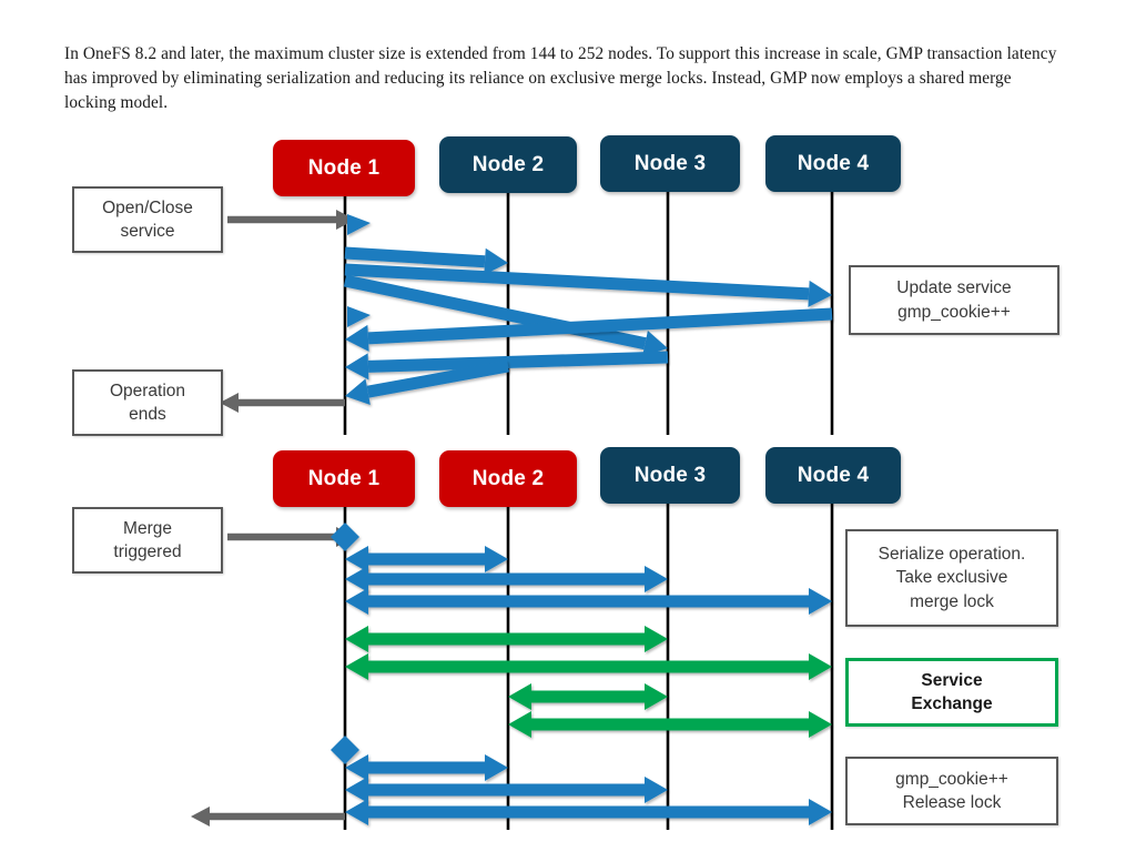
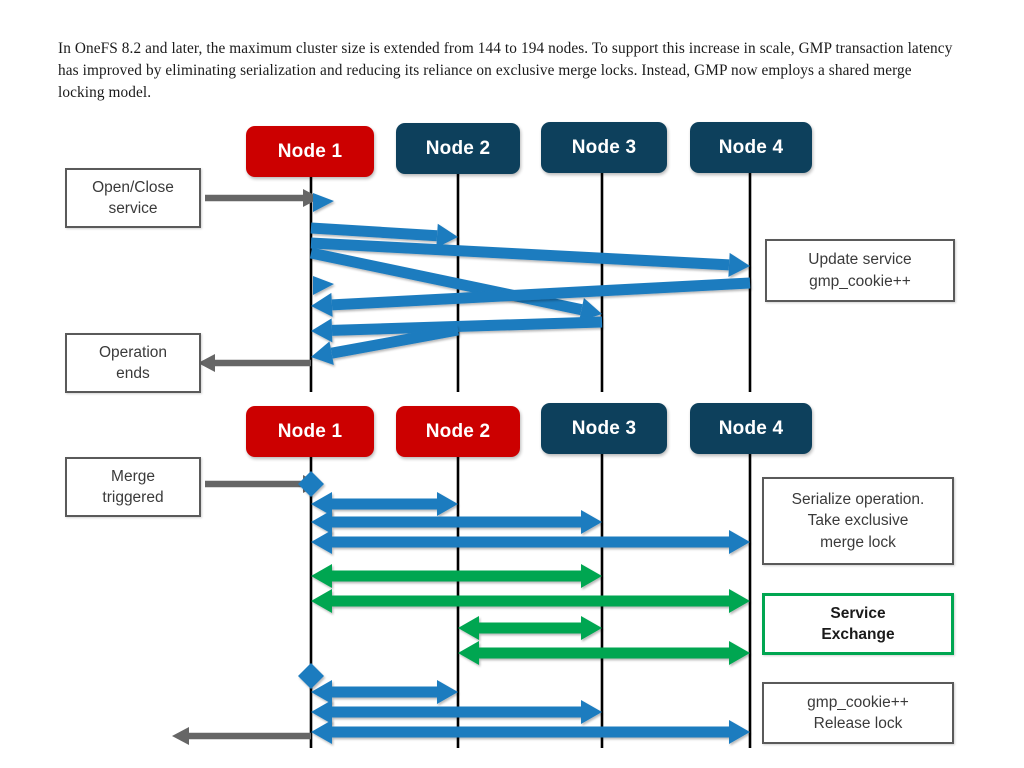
- In OneFS 8.2 and later, the maximum cluster size is extended from 144 to 252 nodes. To support this increase in scale, GMP transaction latency has improved by eliminating serialization and reducing its reliance on exclusive merge locks. Instead, GMP now employs a shared merge locking model.
+ In OneFS 8.2 and later, the maximum cluster size is extended from 144 to 194 nodes. To support this increase in scale, GMP transaction latency has improved by eliminating serialization and reducing its reliance on exclusive merge locks. Instead, GMP now employs a shared merge locking model.
  Node 1
  Node 2
  Node 3
  Node 4
  Node 1
  Node 2
  Node 3
  Node 4
  Open/Close
  service
  Update service
  gmp_cookie++
  Operation
  ends
  Merge
  triggered
  Serialize operation.
  Take exclusive
  merge lock
  Service
  Exchange
  gmp_cookie++
  Release lock
